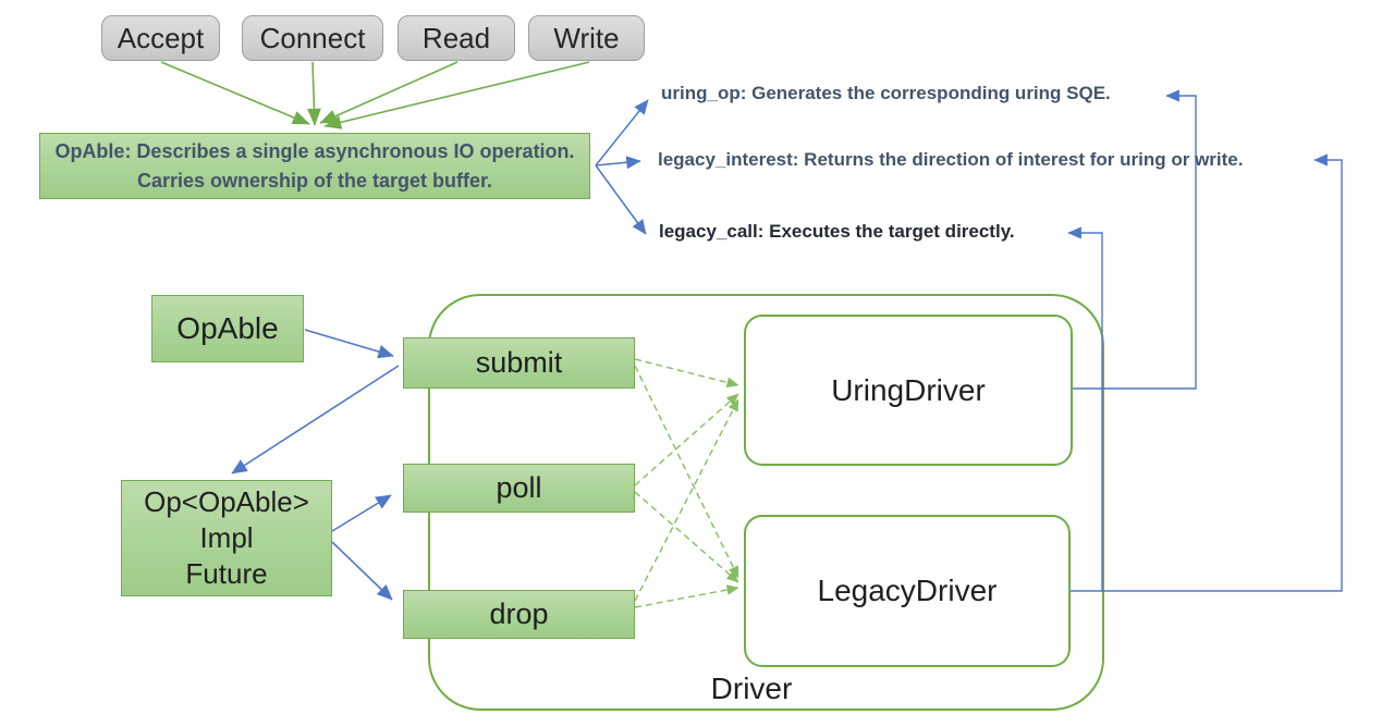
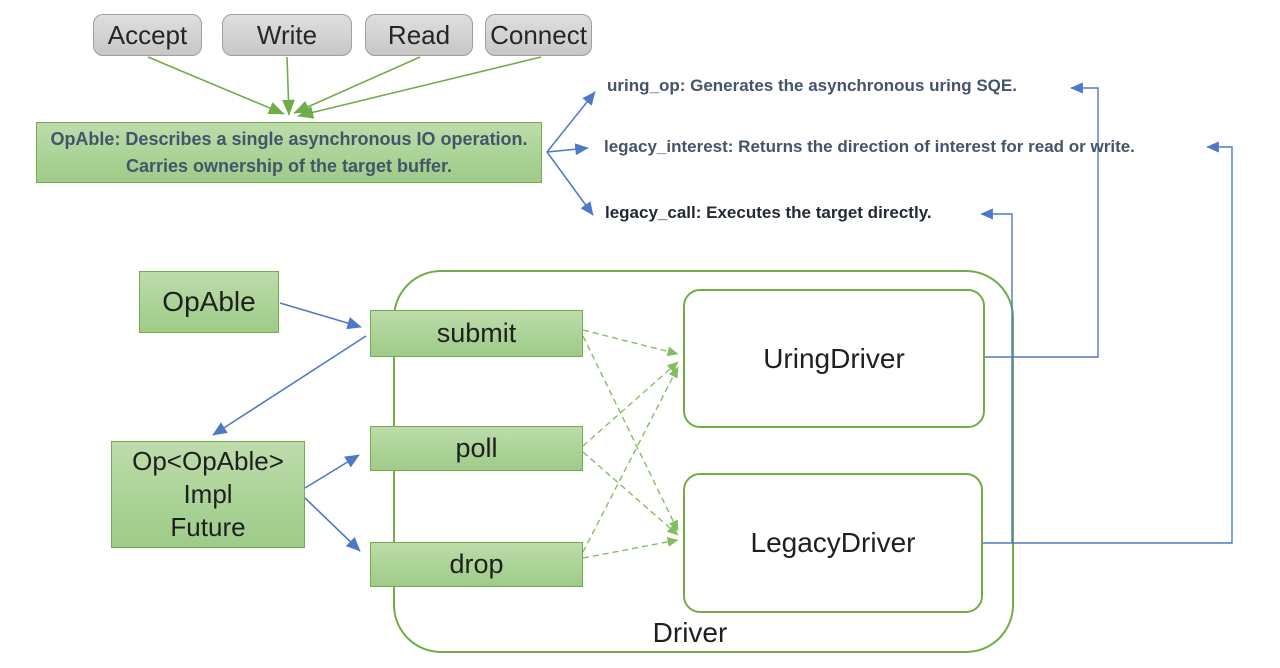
  Accept
- Connect
+ Write
  Read
- Write
+ Connect
  OpAble: Describes a single asynchronous IO operation.
  Carries ownership of the target buffer.
- uring_op: Generates the corresponding uring SQE.
+ uring_op: Generates the asynchronous uring SQE.
- legacy_interest: Returns the direction of interest for uring or write.
+ legacy_interest: Returns the direction of interest for read or write.
  legacy_call: Executes the target directly.
  OpAble
  Op<OpAble>
  Impl
  Future
  submit
  poll
  drop
  UringDriver
  LegacyDriver
  Driver
